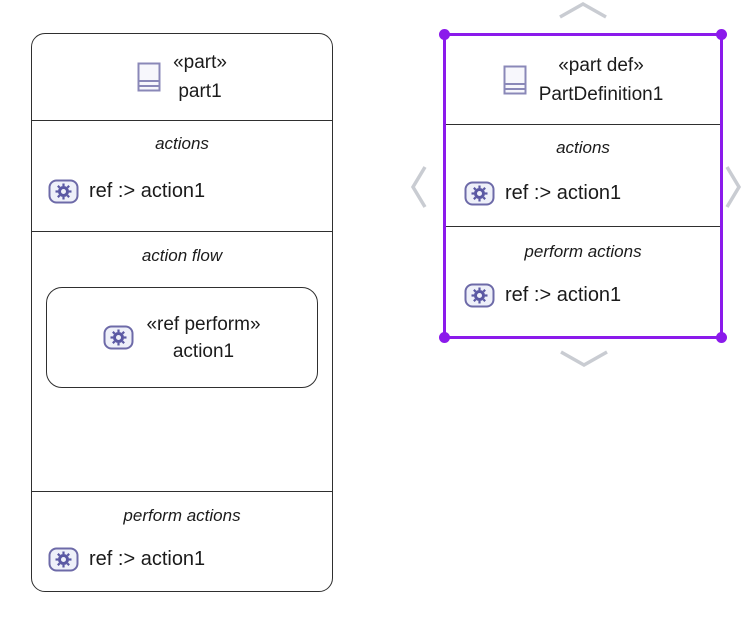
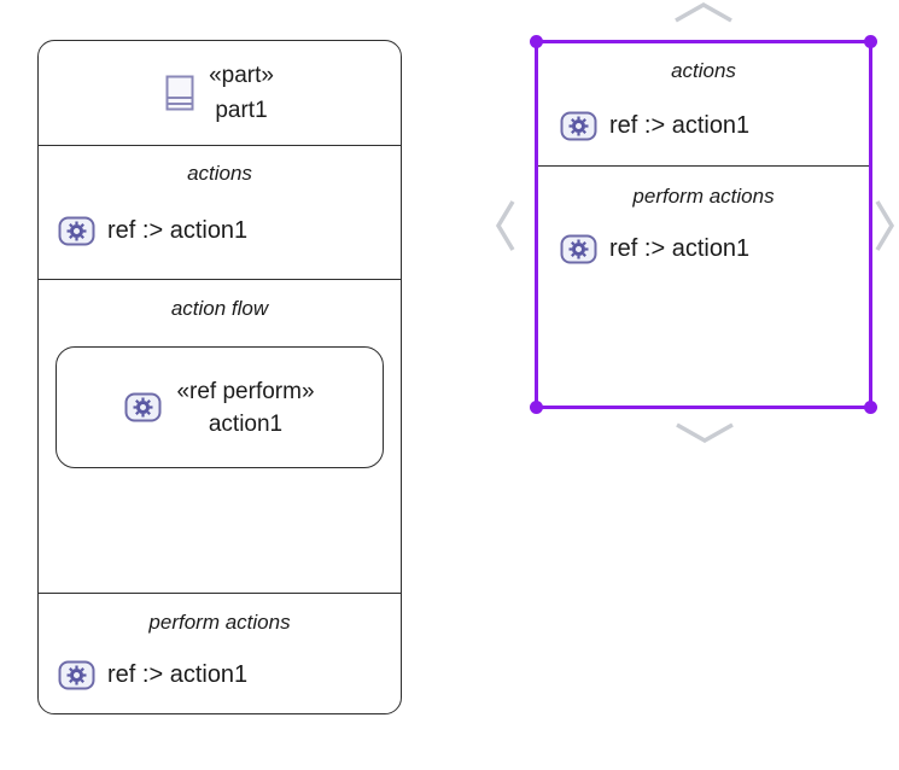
  «part»
  part1
  actions
  ref :> action1
  action flow
  «ref perform»
  action1
  perform actions
  ref :> action1
- «part def»
- PartDefinition1
  actions
  ref :> action1
  perform actions
  ref :> action1
